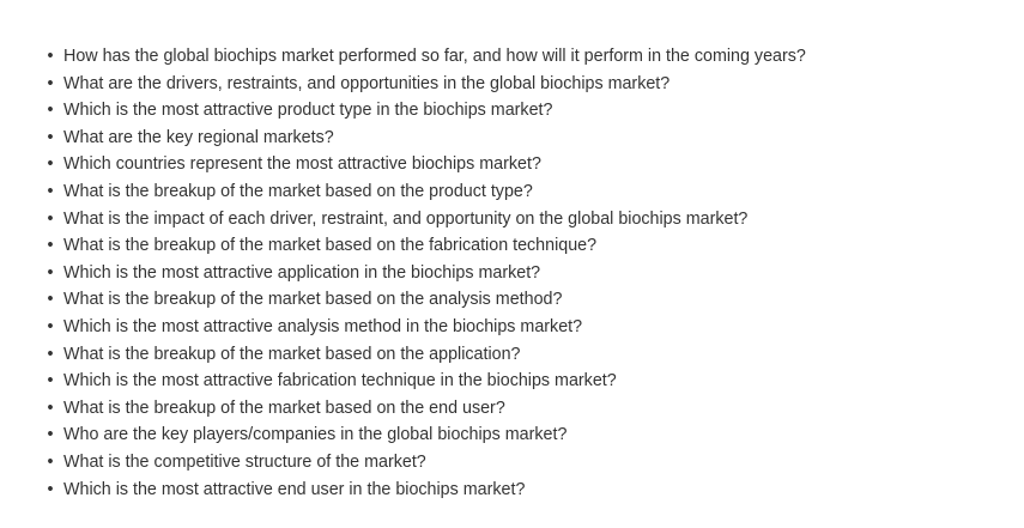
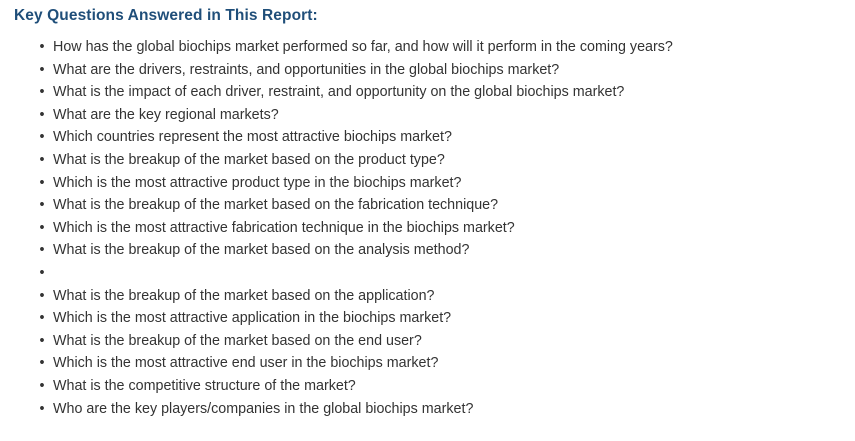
+ Key Questions Answered in This Report:
  •
  How has the global biochips market performed so far, and how will it perform in the coming years?
  •
  What are the drivers, restraints, and opportunities in the global biochips market?
  •
- Which is the most attractive product type in the biochips market?
+ What is the impact of each driver, restraint, and opportunity on the global biochips market?
  •
  What are the key regional markets?
  •
  Which countries represent the most attractive biochips market?
  •
  What is the breakup of the market based on the product type?
  •
- What is the impact of each driver, restraint, and opportunity on the global biochips market?
+ Which is the most attractive product type in the biochips market?
  •
  What is the breakup of the market based on the fabrication technique?
  •
- Which is the most attractive application in the biochips market?
+ Which is the most attractive fabrication technique in the biochips market?
  •
  What is the breakup of the market based on the analysis method?
  •
- Which is the most attractive analysis method in the biochips market?
  •
  What is the breakup of the market based on the application?
  •
- Which is the most attractive fabrication technique in the biochips market?
+ Which is the most attractive application in the biochips market?
  •
  What is the breakup of the market based on the end user?
  •
- Who are the key players/companies in the global biochips market?
+ Which is the most attractive end user in the biochips market?
  •
  What is the competitive structure of the market?
  •
- Which is the most attractive end user in the biochips market?
+ Who are the key players/companies in the global biochips market?
